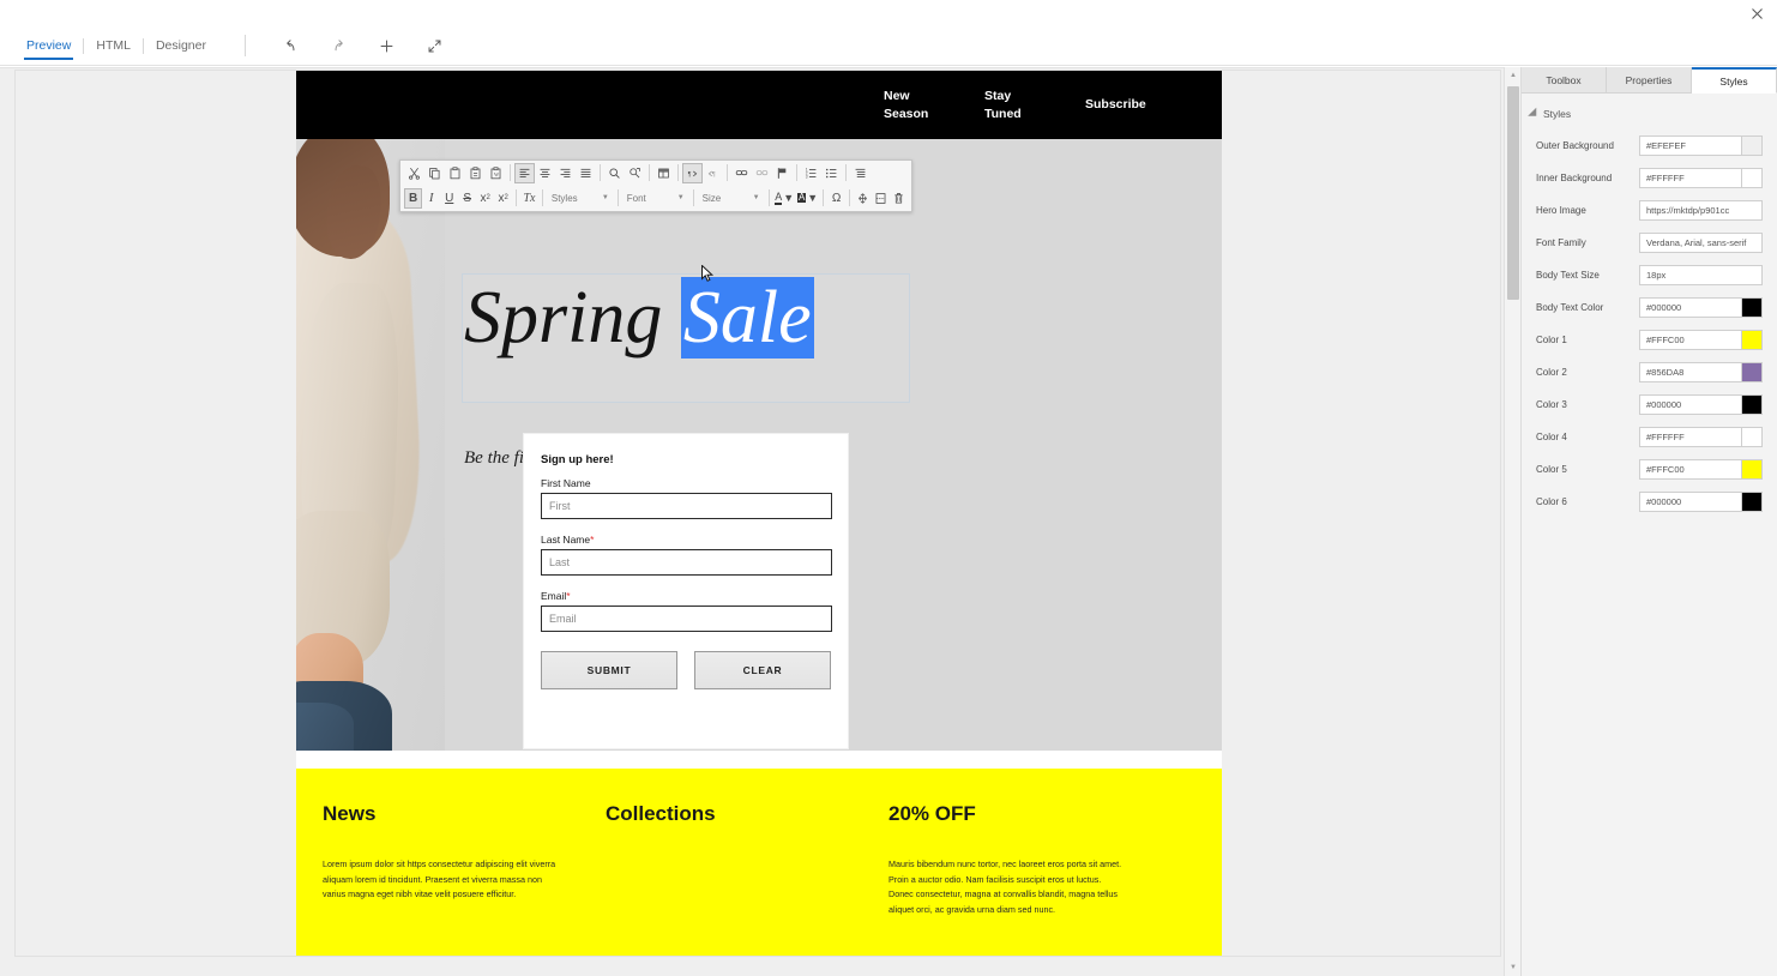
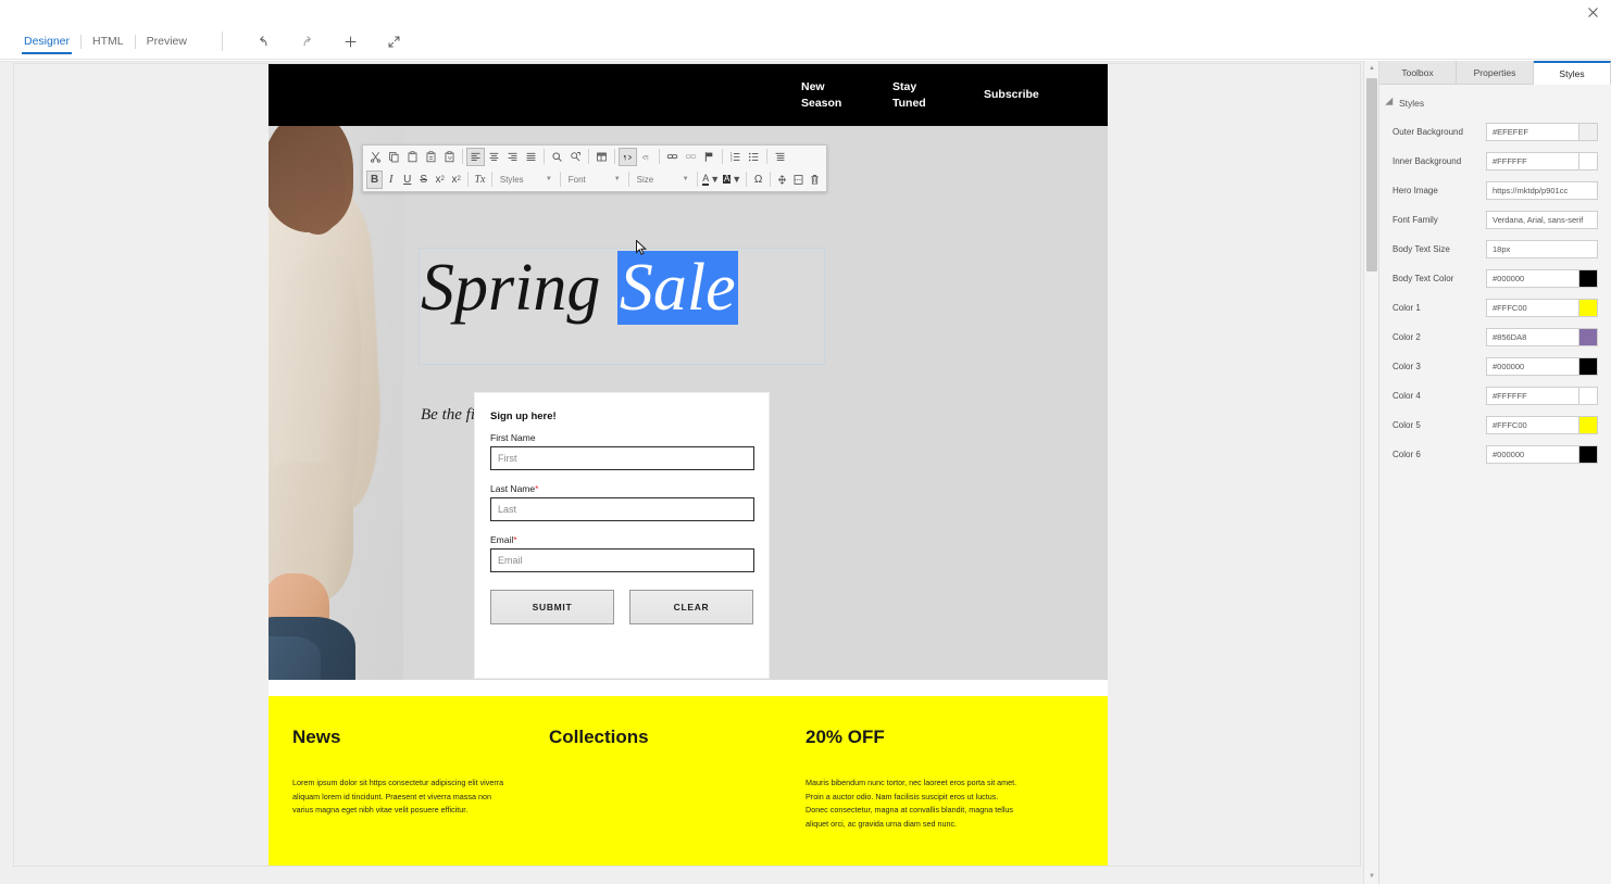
- Preview
+ Designer
  HTML
- Designer
+ Preview
  New
  Season
  Stay
  Tuned
  Subscribe
  Spring Sale
  Sign up here!
  First Name
  First
  Last Name*
  Last
  Email*
  Email
  SUBMIT
  CLEAR
  News
  Lorem ipsum dolor sit https consectetur adipiscing elit viverra aliquam lorem id tincidunt. Praesent et viverra massa non varius magna eget nibh vitae velit posuere efficitur.
  Collections
  20% OFF
  Mauris bibendum nunc tortor, nec laoreet eros porta sit amet. Proin a auctor odio. Nam facilisis suscipit eros ut luctus. Donec consectetur, magna at convallis blandit, magna tellus aliquet orci, ac gravida urna diam sed nunc.
  B
  I
  U
  S
  x
  x
  Tx
  Styles
  Font
  Size
  A
  ▼
  A
  ▼
  Ω
  Toolbox
  Properties
  Styles
  Styles
  Outer Background
  #EFEFEF
  Inner Background
  #FFFFFF
  Hero Image
  https://mktdp/p901cc
  Font Family
  Verdana, Arial, sans-serif
  Body Text Size
  18px
  Body Text Color
  #000000
  Color 1
  #FFFC00
  Color 2
  #856DA8
  Color 3
  #000000
  Color 4
  #FFFFFF
  Color 5
  #FFFC00
  Color 6
  #000000
